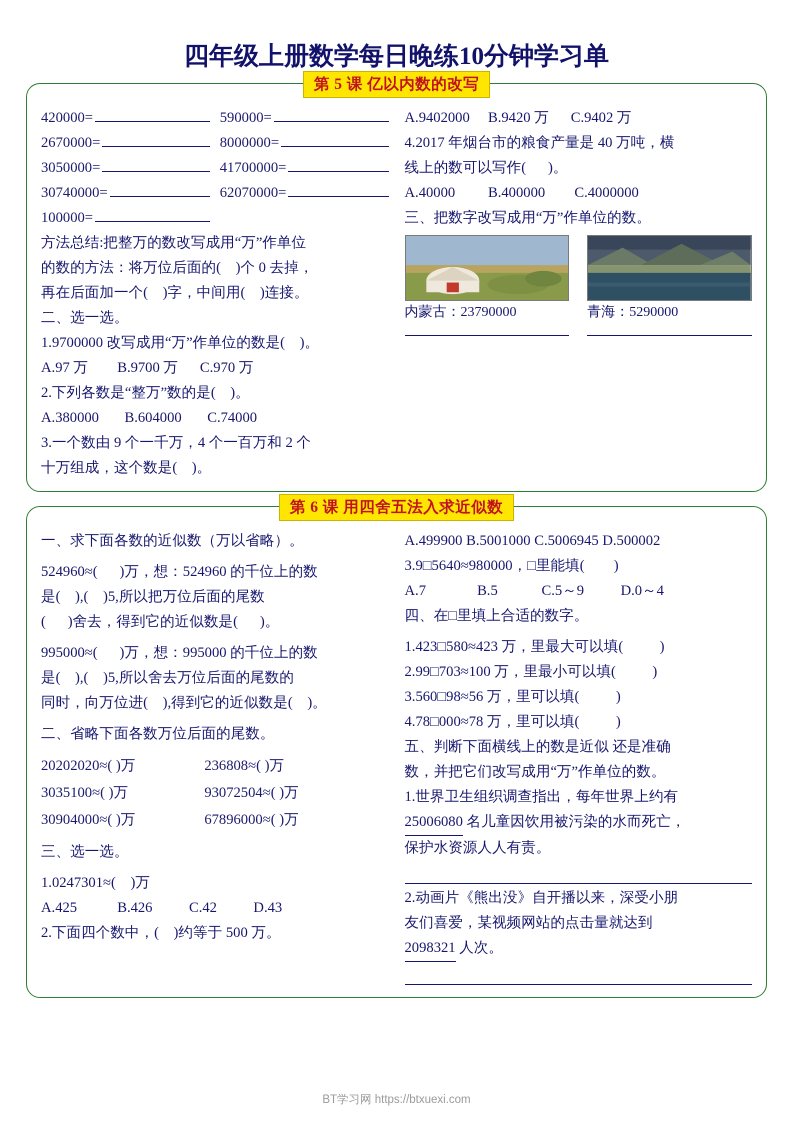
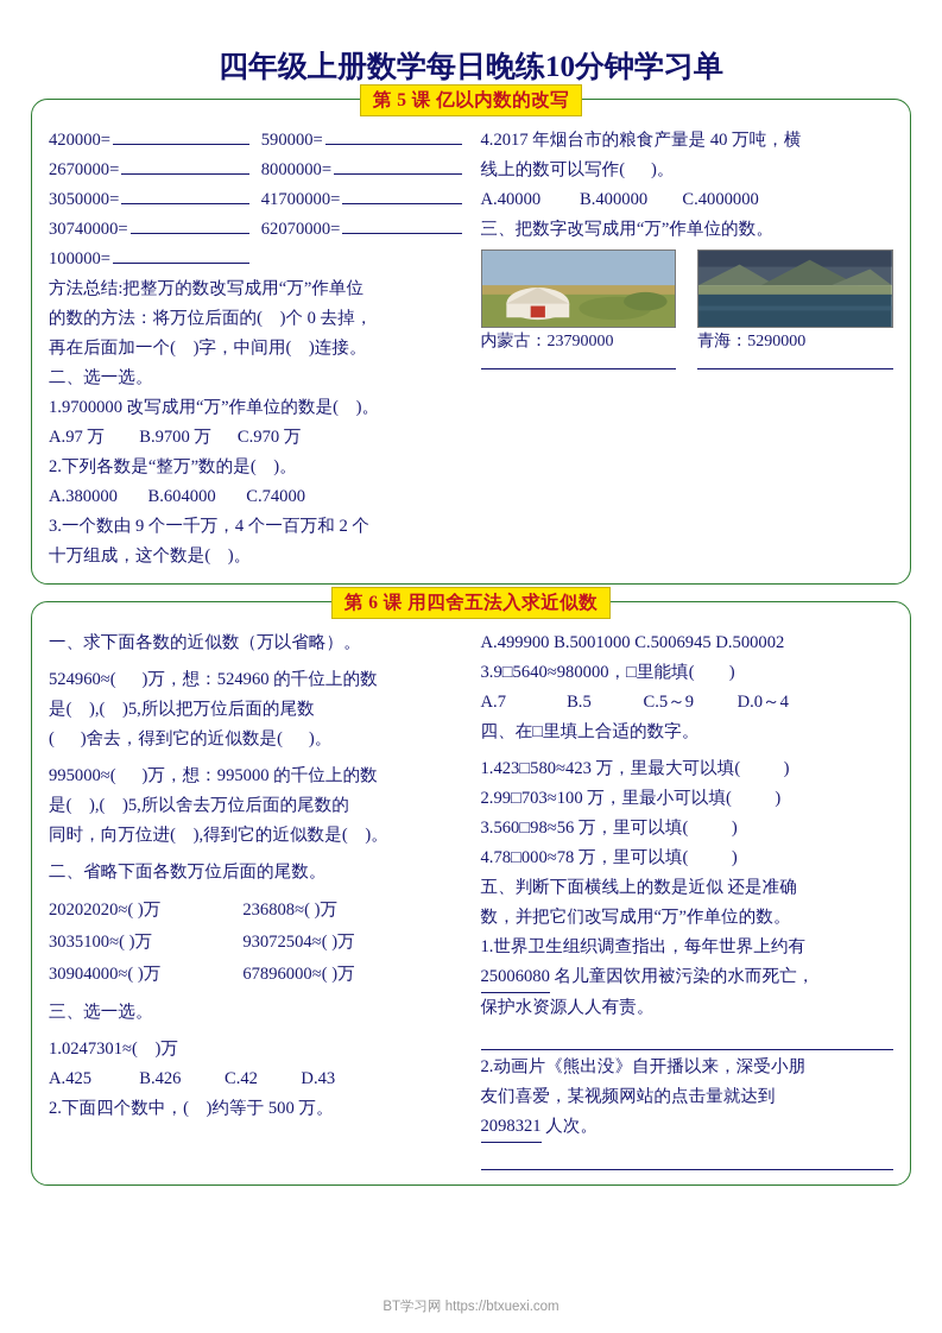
  四年级上册数学每日晚练10分钟学习单
  第 5 课 亿以内数的改写
  420000=
  590000=
  2670000=
  8000000=
  3050000=
  41700000=
  30740000=
  62070000=
  100000=
  方法总结:把整万的数改写成用“万”作单位
  的数的方法：将万位后面的( )个 0 去掉，
  再在后面加一个( )字，中间用( )连接。
  二、选一选。
  1.9700000 改写成用“万”作单位的数是( )。
  A.97 万 B.9700 万 C.970 万
  2.下列各数是“整万”数的是( )。
  A.380000 B.604000 C.74000
  3.一个数由 9 个一千万，4 个一百万和 2 个
  十万组成，这个数是( )。
- A.9402000 B.9420 万 C.9402 万
  4.2017 年烟台市的粮食产量是 40 万吨，横
  线上的数可以写作( )。
  A.40000 B.400000 C.4000000
  三、把数字改写成用“万”作单位的数。
  内蒙古：23790000
  青海：5290000
  第 6 课 用四舍五法入求近似数
  一、求下面各数的近似数（万以省略）。
  524960≈( )万，想：524960 的千位上的数
  是( ),( )5,所以把万位后面的尾数
  ( )舍去，得到它的近似数是( )。
  995000≈( )万，想：995000 的千位上的数
  是( ),( )5,所以舍去万位后面的尾数的
  同时，向万位进( ),得到它的近似数是( )。
  二、省略下面各数万位后面的尾数。
  20202020≈( )万
  236808≈( )万
  3035100≈( )万
  93072504≈( )万
  30904000≈( )万
  67896000≈( )万
  三、选一选。
  1.0247301≈( )万
  A.425 B.426 C.42 D.43
  2.下面四个数中，( )约等于 500 万。
  A.499900 B.5001000 C.5006945 D.500002
  3.9□5640≈980000，□里能填( )
  A.7 B.5 C.5～9 D.0～4
  四、在□里填上合适的数字。
  1.423□580≈423 万，里最大可以填( )
  2.99□703≈100 万，里最小可以填( )
  3.560□98≈56 万，里可以填( )
  4.78□000≈78 万，里可以填( )
  五、判断下面横线上的数是近似 还是准确
  数，并把它们改写成用“万”作单位的数。
  1.世界卫生组织调查指出，每年世界上约有
  25006080 名儿童因饮用被污染的水而死亡，
  保护水资源人人有责。
  2.动画片《熊出没》自开播以来，深受小朋
  友们喜爱，某视频网站的点击量就达到
  2098321 人次。
  BT学习网 https://btxuexi.com
